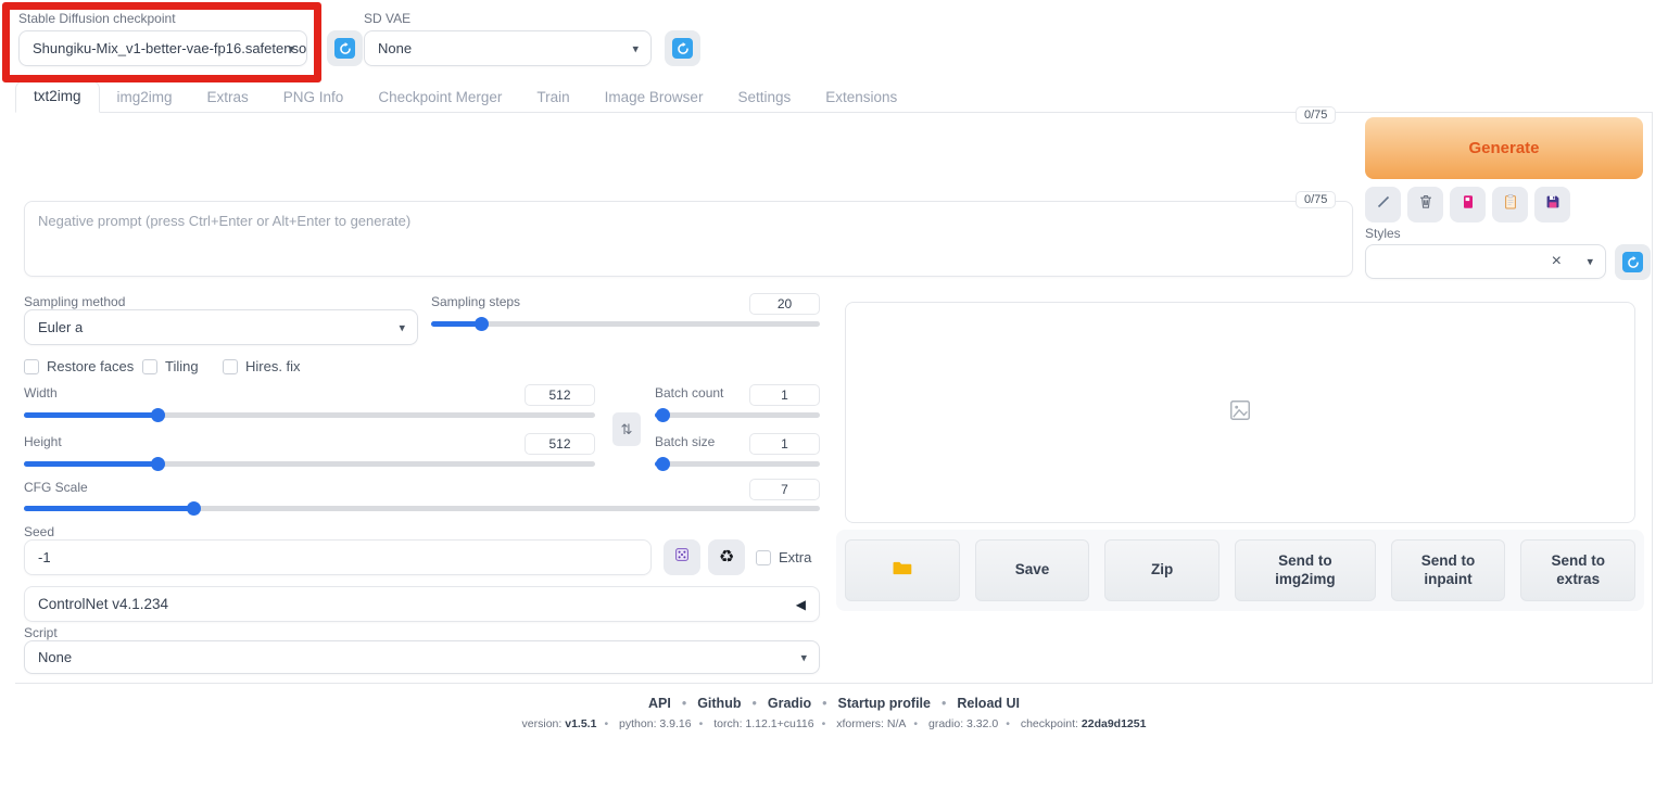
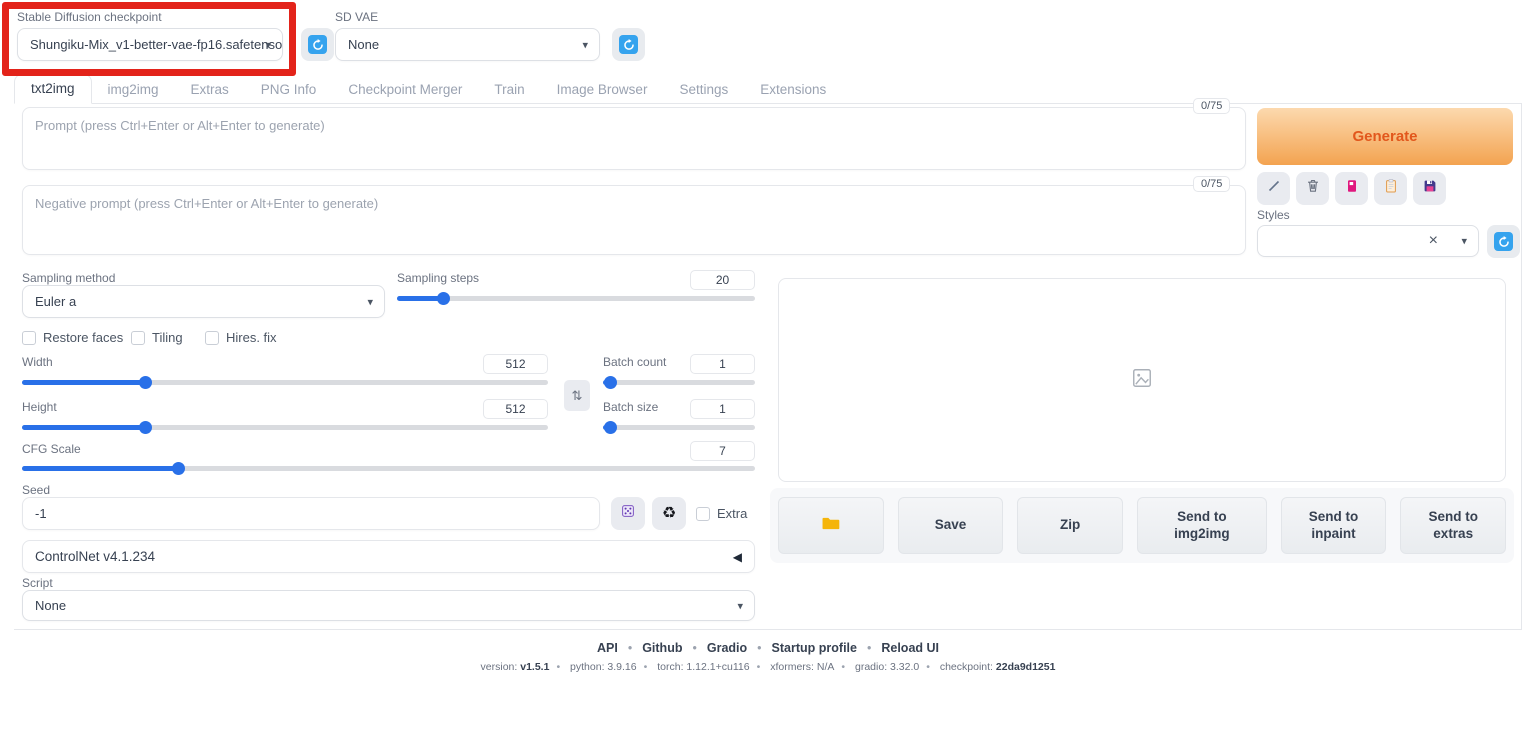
  Stable Diffusion checkpoint
  Shungiku-Mix_v1-better-vae-fp16.safetenso
  ▾
  SD VAE
  None
  ▾
  txt2img
  img2img
  Extras
  PNG Info
  Checkpoint Merger
  Train
  Image Browser
  Settings
  Extensions
+ Prompt (press Ctrl+Enter or Alt+Enter to generate)
  0/75
  Negative prompt (press Ctrl+Enter or Alt+Enter to generate)
  0/75
  Generate
  Styles
  ×
  ▾
  Sampling method
  Euler a
  ▾
  Sampling steps
  20
  Restore faces
  Tiling
  Hires. fix
  Width
  512
  ⇅
  Batch count
  1
  Height
  512
  Batch size
  1
  CFG Scale
  7
  Seed
  -1
  ♻
  Extra
  ControlNet v4.1.234
  ◀
  Script
  None
  ▾
  Save
  Zip
  Send to img2img
  Send to inpaint
  Send to extras
  API • Github • Gradio • Startup profile • Reload UI
  version: v1.5.1 • python: 3.9.16 • torch: 1.12.1+cu116 • xformers: N/A • gradio: 3.32.0 • checkpoint: 22da9d1251
